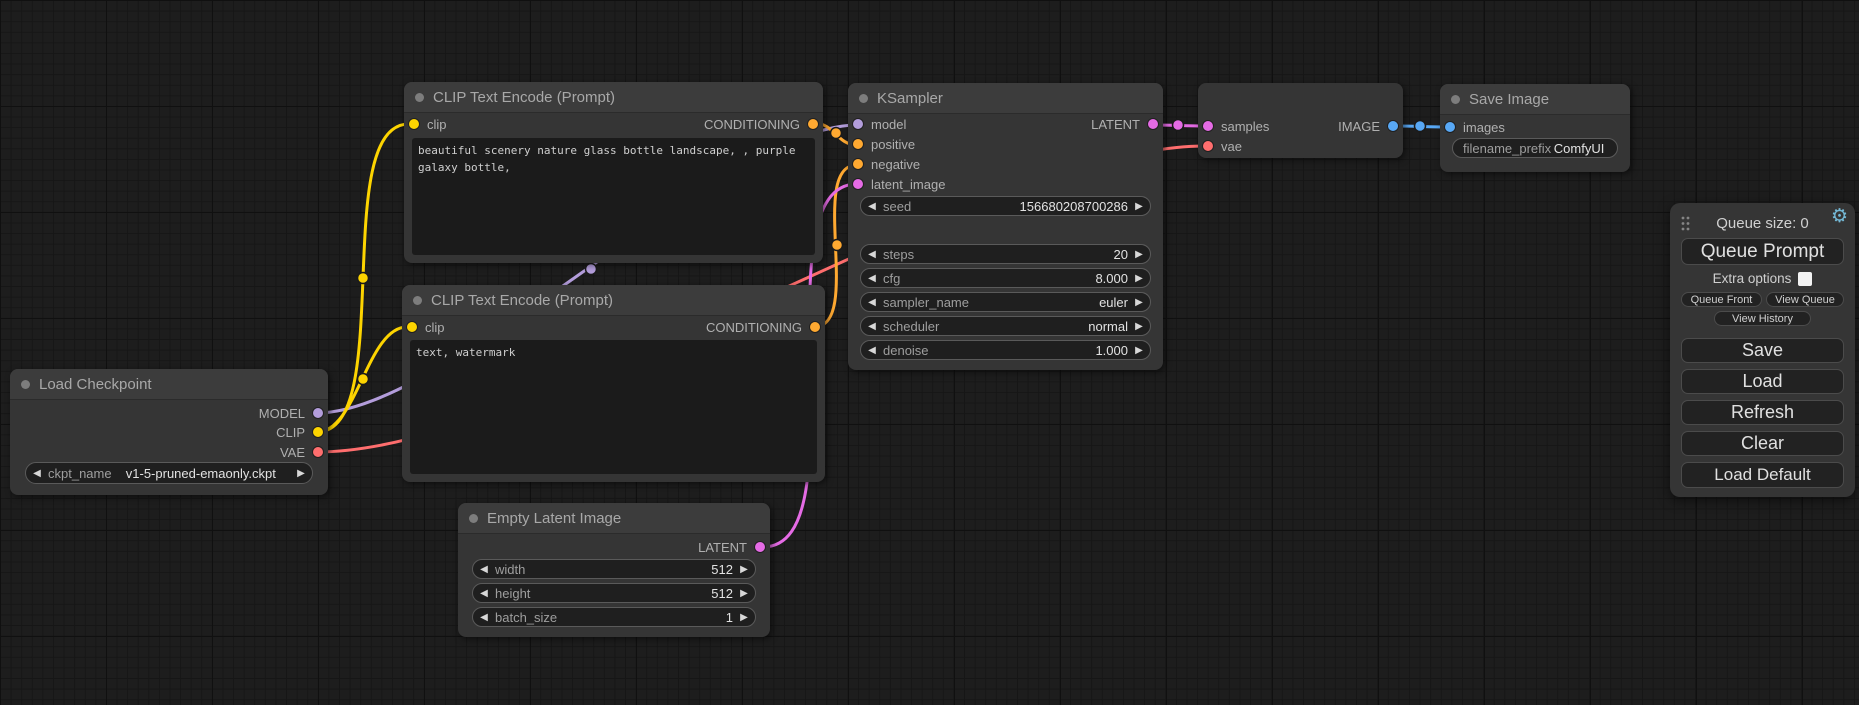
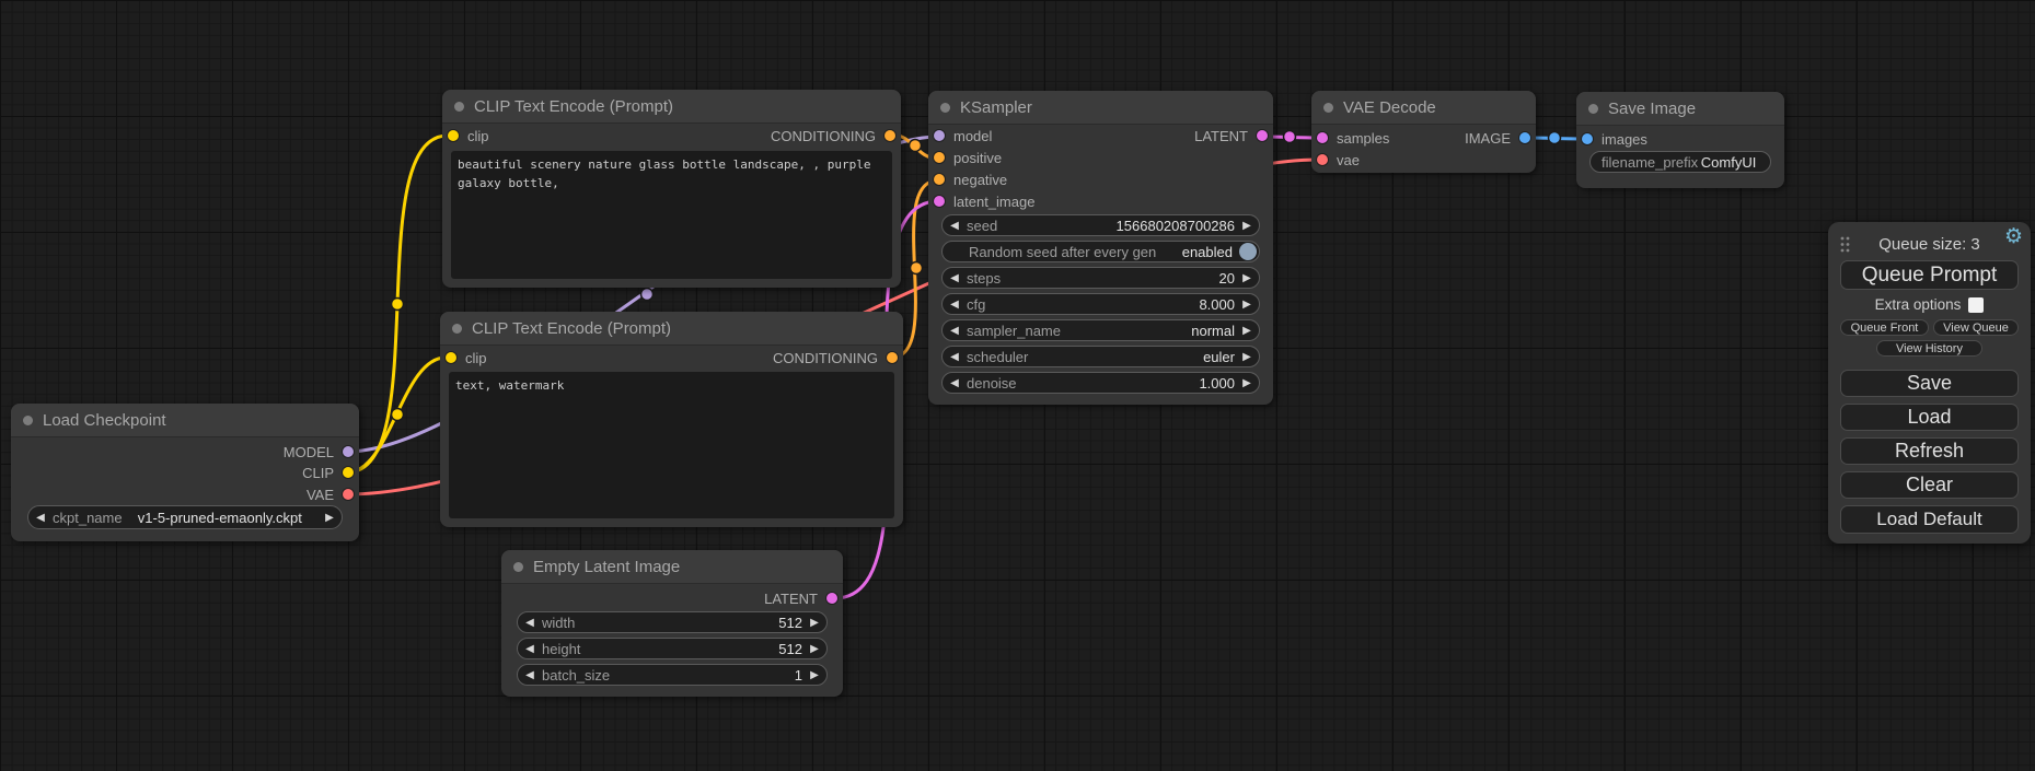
  Load Checkpoint
  MODEL
  CLIP
  VAE
  ◀
  ckpt_name
  v1-5-pruned-emaonly.ckpt
  ▶
  CLIP Text Encode (Prompt)
  clip
  CONDITIONING
  beautiful scenery nature glass bottle landscape, , purple galaxy bottle,
  CLIP Text Encode (Prompt)
  clip
  CONDITIONING
  text, watermark
  Empty Latent Image
  LATENT
  ◀
  width
  512
  ▶
  ◀
  height
  512
  ▶
  ◀
  batch_size
  1
  ▶
  KSampler
  model
  positive
  negative
  latent_image
  LATENT
  ◀
  seed
  156680208700286
  ▶
+ Random seed after every gen
+ enabled
  ◀
  steps
  20
  ▶
  ◀
  cfg
  8.000
  ▶
  ◀
  sampler_name
- euler
+ normal
  ▶
  ◀
  scheduler
- normal
+ euler
  ▶
  ◀
  denoise
  1.000
  ▶
+ VAE Decode
  samples
  vae
  IMAGE
  Save Image
  images
  filename_prefix
  ComfyUI
- Queue size: 0
+ Queue size: 3
  ⚙
  Queue Prompt
  Extra options
  Queue Front
  View Queue
  View History
  Save
  Load
  Refresh
  Clear
  Load Default
